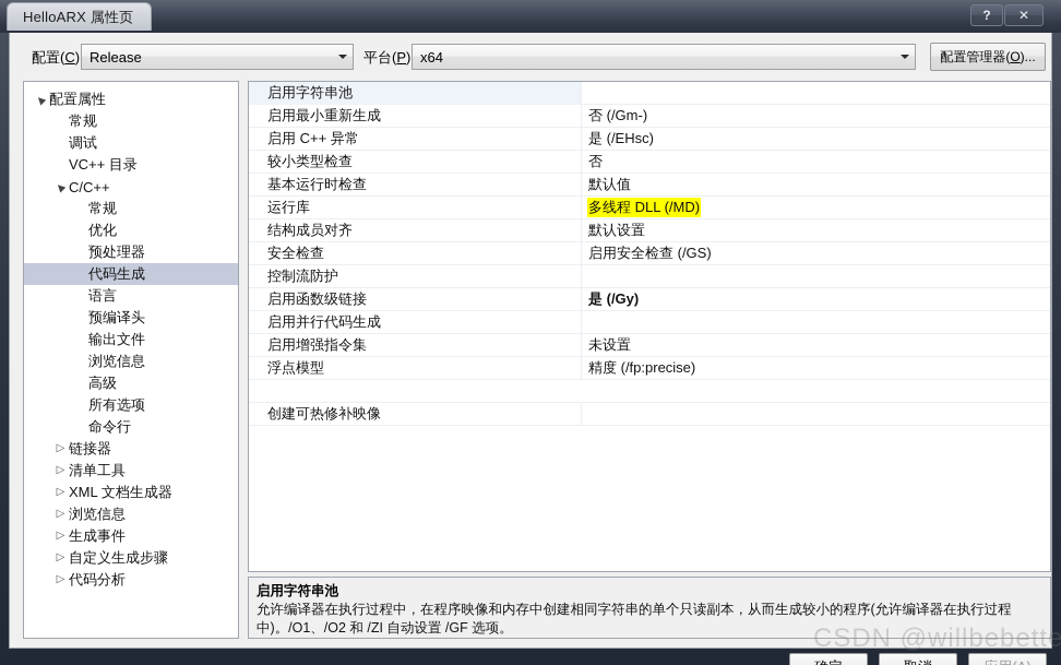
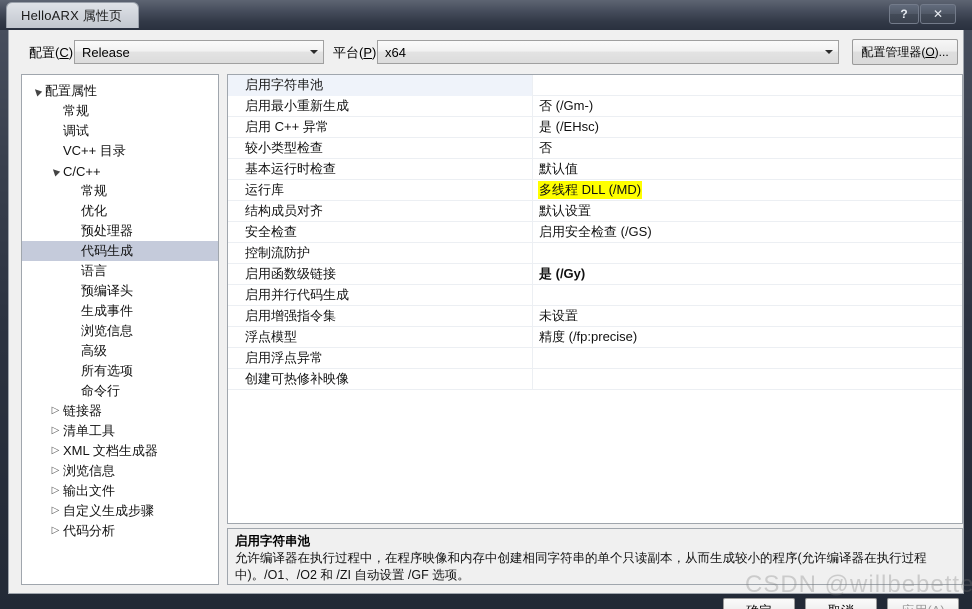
  HelloARX 属性页
  ?
  ✕
  配置(C)
  Release
  平台(P)
  x64
  配置管理器(
  O
  )...
  配置属性
  常规
  调试
  VC++ 目录
  C/C++
  常规
  优化
  预处理器
  代码生成
  语言
  预编译头
- 输出文件
+ 生成事件
  浏览信息
  高级
  所有选项
  命令行
  ▷
  链接器
  ▷
  清单工具
  ▷
  XML 文档生成器
  ▷
  浏览信息
  ▷
- 生成事件
+ 输出文件
  ▷
  自定义生成步骤
  ▷
  代码分析
  启用字符串池
  启用最小重新生成
  否 (/Gm-)
  启用 C++ 异常
  是 (/EHsc)
  较小类型检查
  否
  基本运行时检查
  默认值
  运行库
  多线程 DLL (/MD)
  结构成员对齐
  默认设置
  安全检查
  启用安全检查 (/GS)
  控制流防护
  启用函数级链接
  是 (/Gy)
  启用并行代码生成
  启用增强指令集
  未设置
  浮点模型
  精度 (/fp:precise)
+ 启用浮点异常
  创建可热修补映像
  启用字符串池
  允许编译器在执行过程中，在程序映像和内存中创建相同字符串的单个只读副本，从而生成较小的程序(允许编译器在执行过程中)。/O1、/O2 和 /ZI 自动设置 /GF 选项。
  CSDN @willbebette
